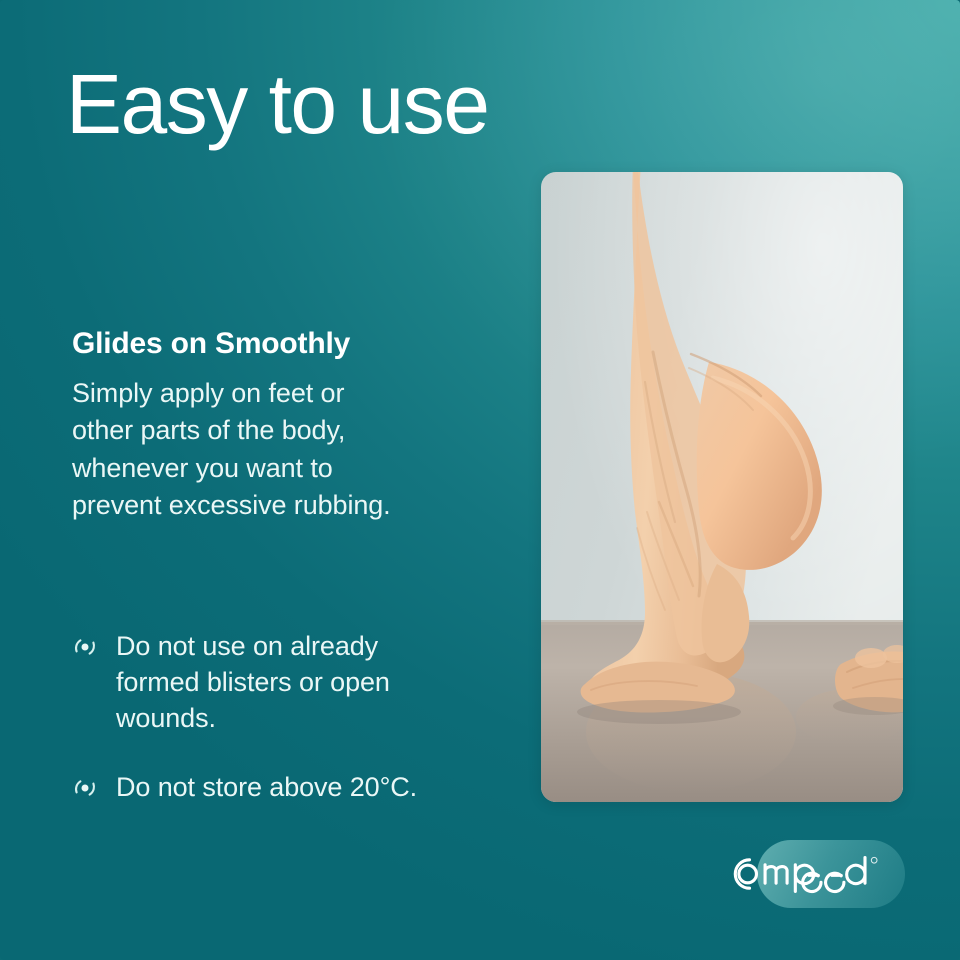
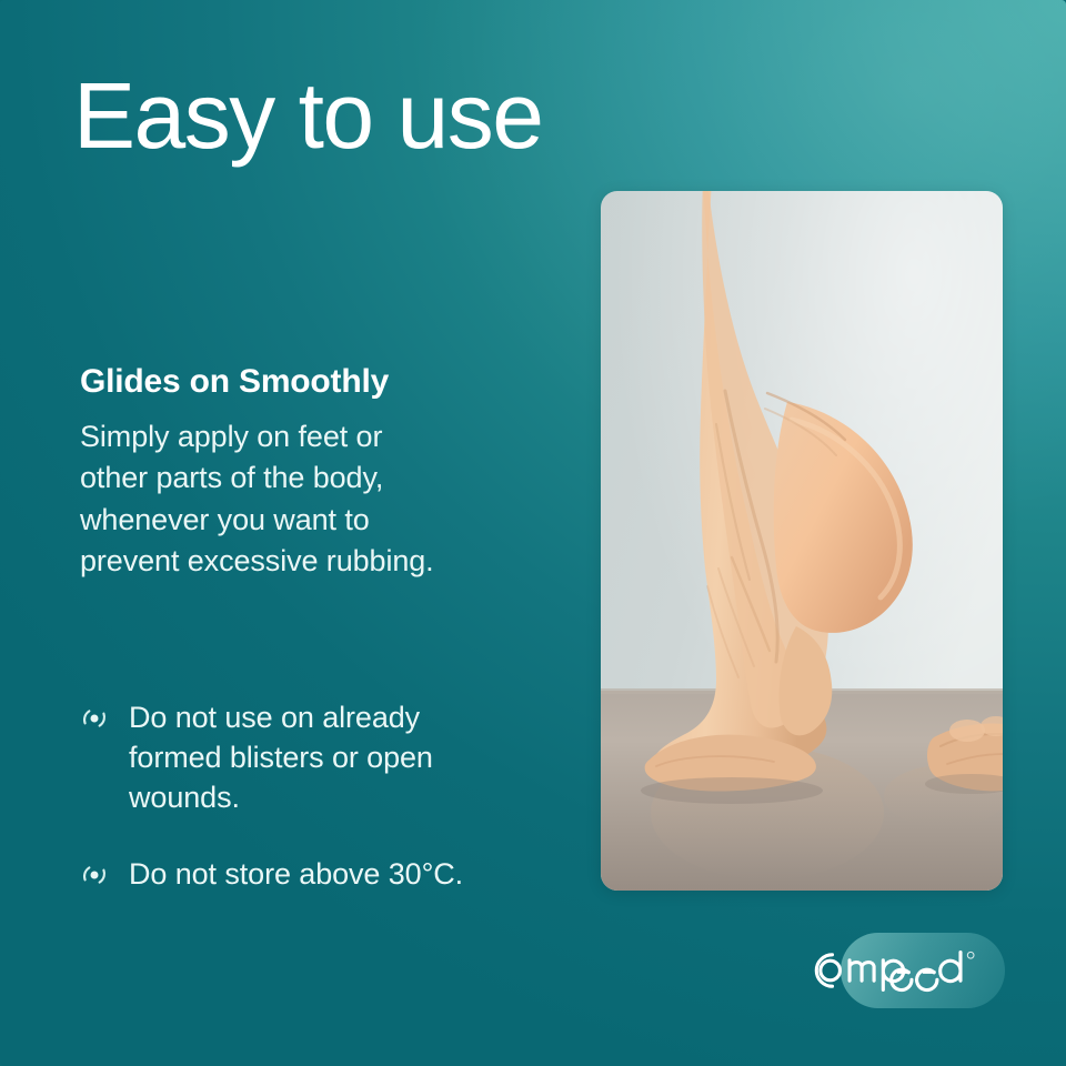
  Easy to use
  Glides on Smoothly
  Simply apply on feet or
  other parts of the body,
  whenever you want to
  prevent excessive rubbing.
  Do not use on already
  formed blisters or open
  wounds.
- Do not store above 20°C.
+ Do not store above 30°C.
